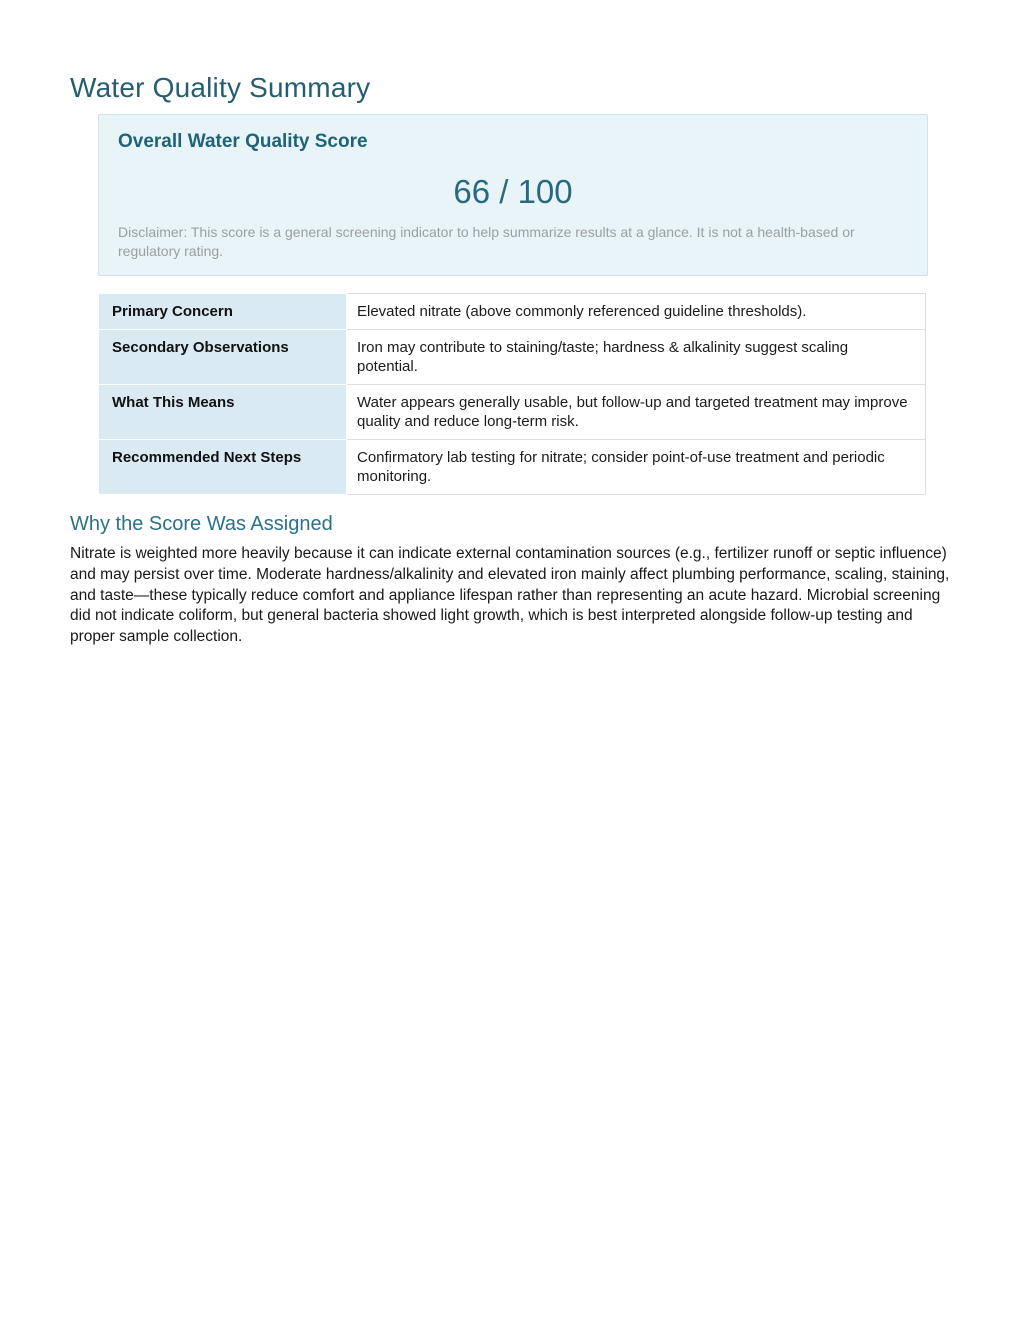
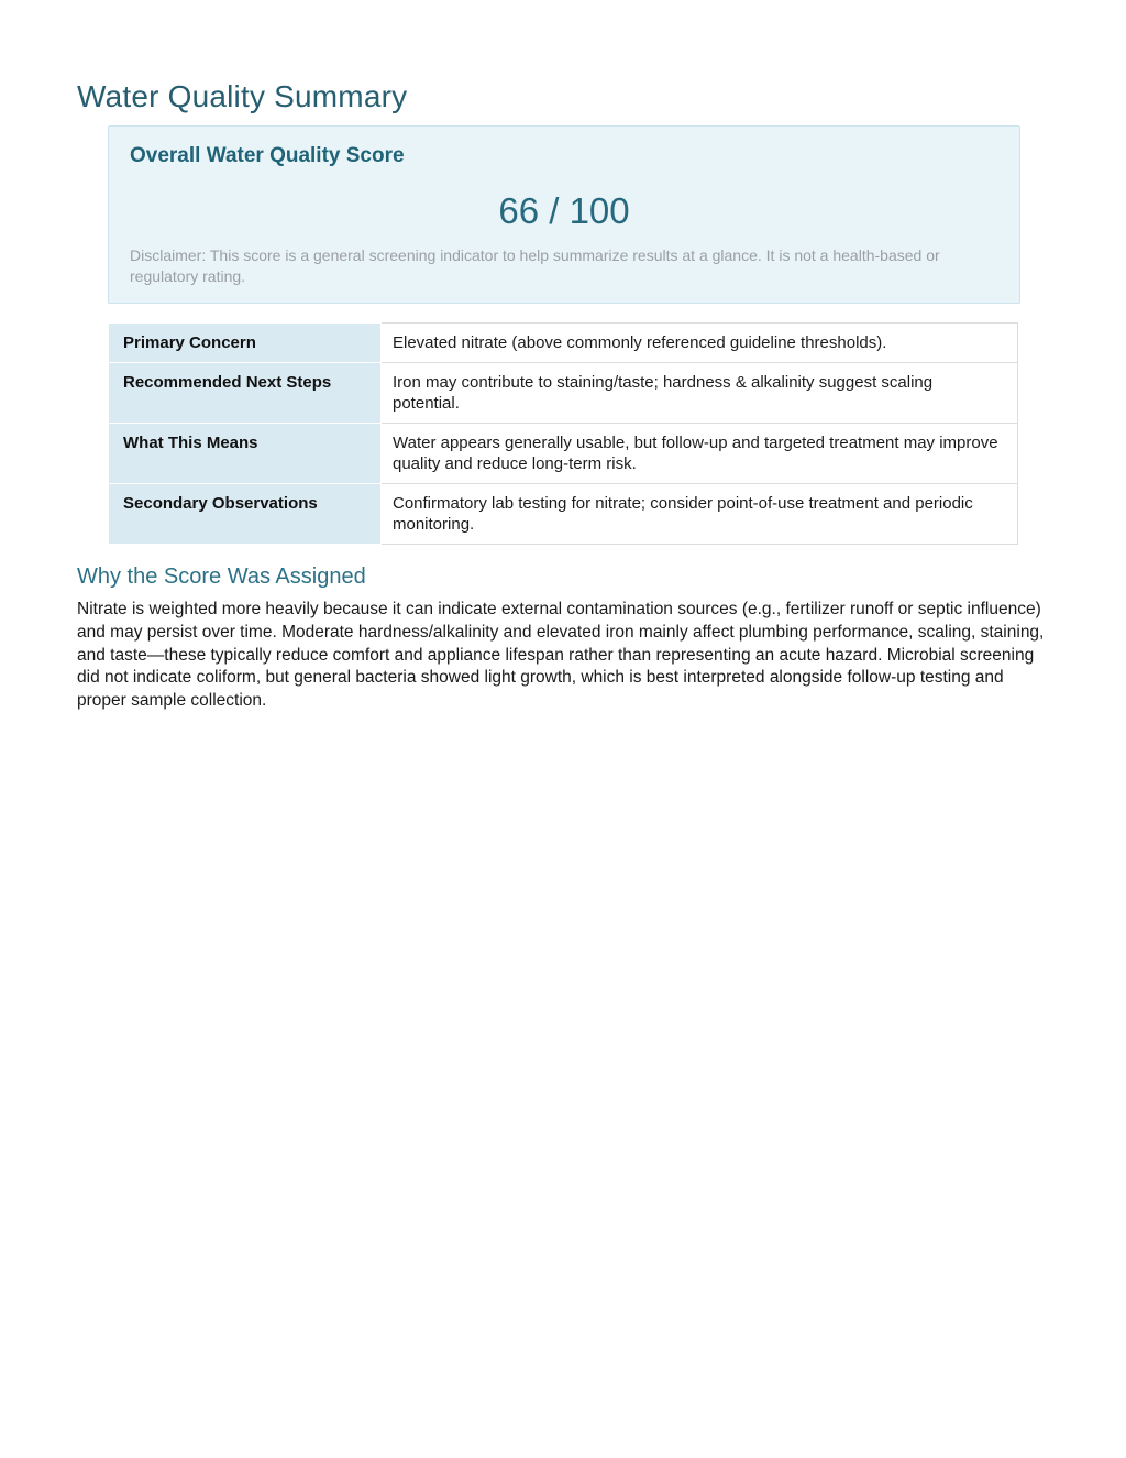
  Water Quality Summary
  Overall Water Quality Score
  66 / 100
  Disclaimer: This score is a general screening indicator to help summarize results at a glance. It is not a health-based or regulatory rating.
  Primary Concern	Elevated nitrate (above commonly referenced guideline thresholds).
- Secondary Observations	Iron may contribute to staining/taste; hardness & alkalinity suggest scaling potential.
+ Recommended Next Steps	Iron may contribute to staining/taste; hardness & alkalinity suggest scaling potential.
  What This Means	Water appears generally usable, but follow-up and targeted treatment may improve quality and reduce long-term risk.
- Recommended Next Steps	Confirmatory lab testing for nitrate; consider point-of-use treatment and periodic monitoring.
+ Secondary Observations	Confirmatory lab testing for nitrate; consider point-of-use treatment and periodic monitoring.
  Why the Score Was Assigned
  Nitrate is weighted more heavily because it can indicate external contamination sources (e.g., fertilizer runoff or septic influence) and may persist over time. Moderate hardness/alkalinity and elevated iron mainly affect plumbing performance, scaling, staining, and taste—these typically reduce comfort and appliance lifespan rather than representing an acute hazard. Microbial screening did not indicate coliform, but general bacteria showed light growth, which is best interpreted alongside follow-up testing and proper sample collection.
